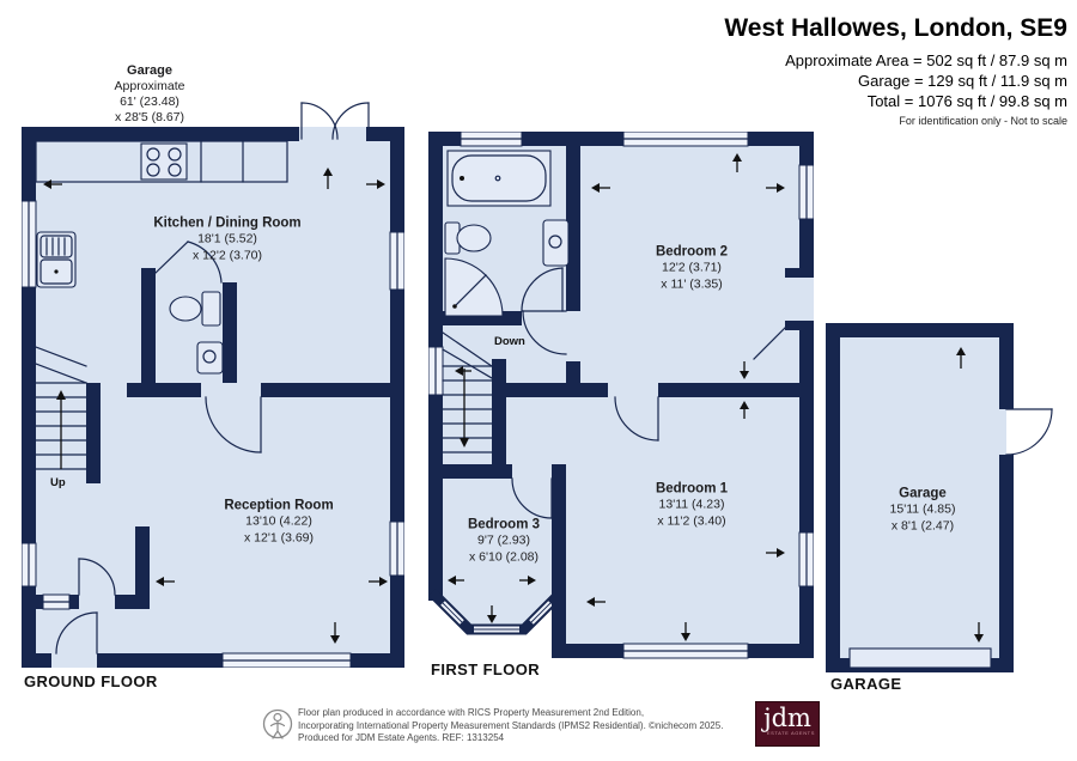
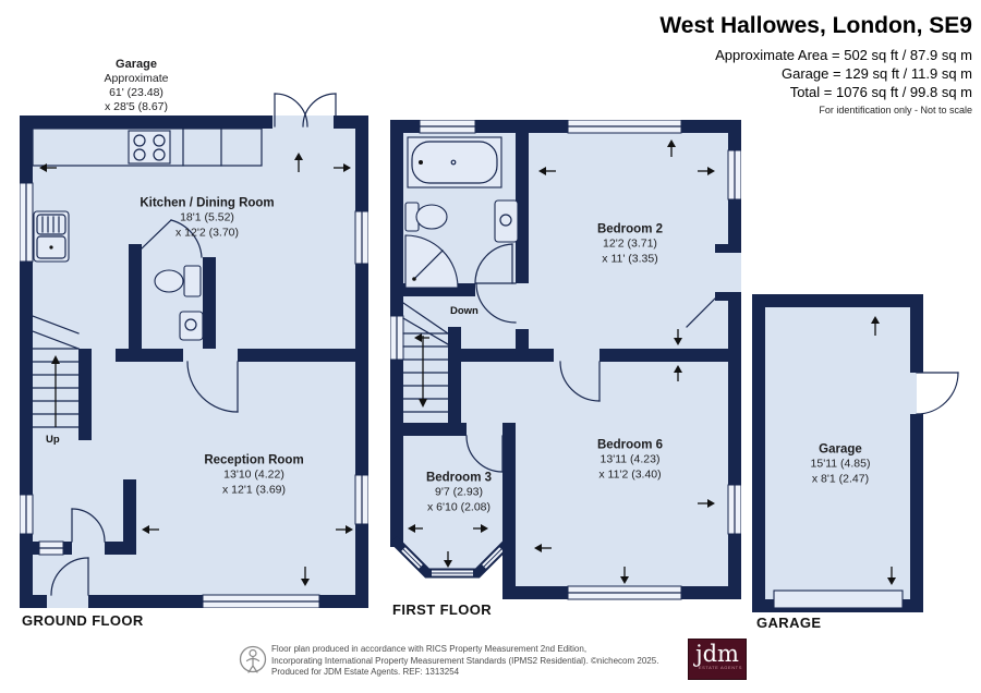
  West Hallowes, London, SE9
  Approximate Area = 502 sq ft / 87.9 sq m
  Garage = 129 sq ft / 11.9 sq m
  Total = 1076 sq ft / 99.8 sq m
  For identification only - Not to scale
  Garage
  Approximate
  61' (23.48)
  x 28'5 (8.67)
  Kitchen / Dining Room
  18'1 (5.52)
  x 12'2 (3.70)
  Reception Room
  13'10 (4.22)
  x 12'1 (3.69)
  Bedroom 2
  12'2 (3.71)
  x 11' (3.35)
- Bedroom 1
+ Bedroom 6
  13'11 (4.23)
  x 11'2 (3.40)
  Bedroom 3
  9'7 (2.93)
  x 6'10 (2.08)
  Garage
  15'11 (4.85)
  x 8'1 (2.47)
  Up
  Down
  GROUND FLOOR
  FIRST FLOOR
  GARAGE
  Floor plan produced in accordance with RICS Property Measurement 2nd Edition,
  Incorporating International Property Measurement Standards (IPMS2 Residential). ©nichecom 2025.
  Produced for JDM Estate Agents. REF: 1313254
  jdm
